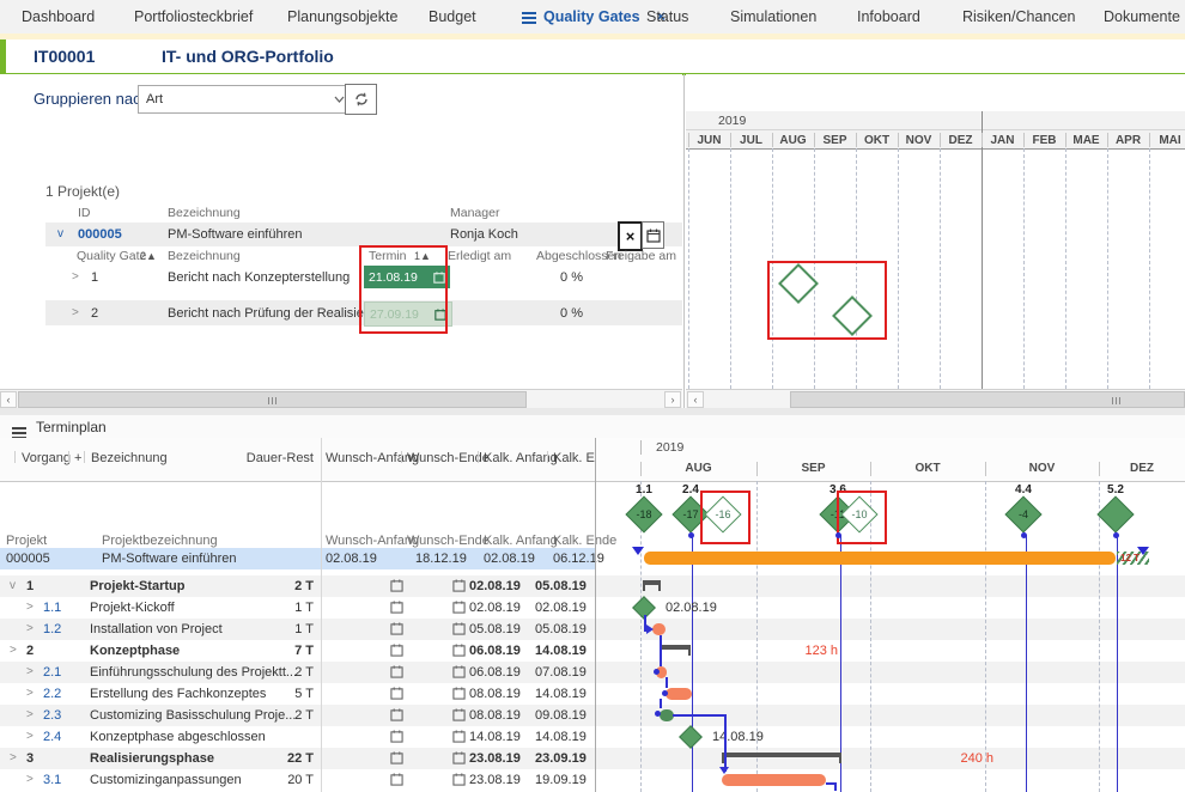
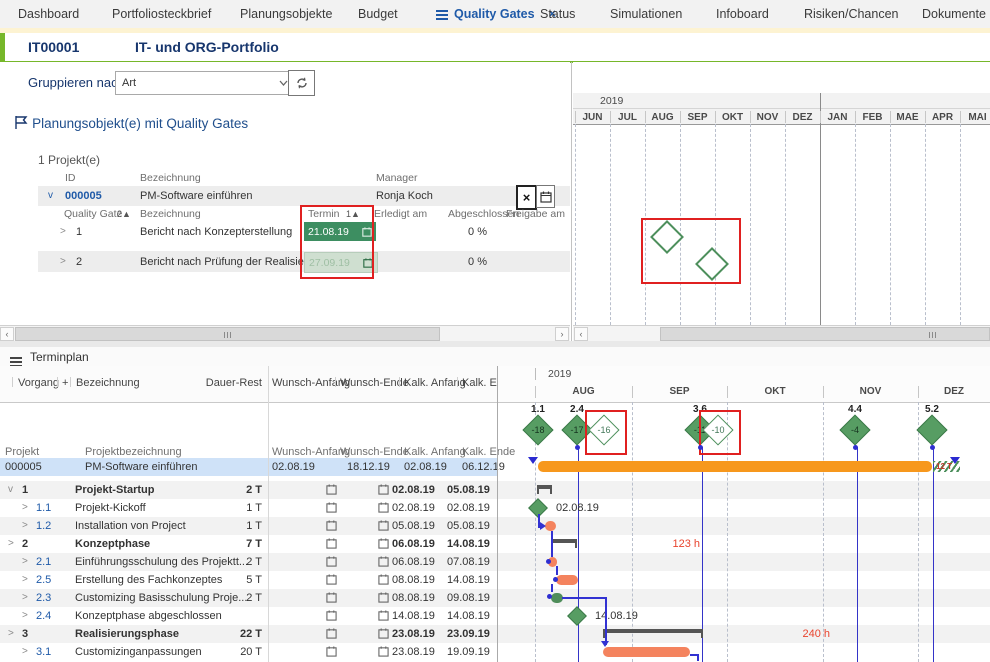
  Dashboard
  Portfoliosteckbrief
  Planungsobjekte
  Budget
  Quality Gates ×
  Status
  Simulationen
  Infoboard
  Risiken/Chancen
  Dokumente
  IT00001
  IT- und ORG-Portfolio
  Gruppieren na
  Art
+ Planungsobjekt(e) mit Quality Gates
  1 Projekt(e)
  ID
  Bezeichnung
  Manager
  v
  000005
  PM-Software einführen
  Ronja Koch
  ×
  Quality Gate
  2▲
  Bezeichnung
  Termin
  1▲
  Erledigt am
  Abgeschlossen
  Freigabe am
  >
  1
  Bericht nach Konzepterstellung
  21.08.19
  0 %
  >
  2
  Bericht nach Prüfung der Realisie
  27.09.19
  0 %
  2019
  JUN
  JUL
  AUG
  SEP
  OKT
  NOV
  DEZ
  JAN
  FEB
  MAE
  APR
  MAI
  ‹
  ›
  ‹
  Terminplan
  Vorgang
  +
  Bezeichnung
  Dauer-Rest
  Wunsch-Anfng
  Wunsch-Ene
  Kalk. Anfag
  Projekt
  Projektbezeichnung
  Wunsch-Anfang
  Wunsch-Ende
  Kalk. Anfang
  Kalk. Ende
  000005
  PM-Software einführen
  02.08.19
  18.12.19
  02.08.19
  06.12.19
  v
  1
  Projekt-Startup
  2 T
  02.08.19
  05.08.19
  >
  1.1
  Projekt-Kickoff
  1 T
  02.08.19
  02.08.19
  >
  1.2
  Installation von Project
  1 T
  05.08.19
  05.08.19
  >
  2
  Konzeptphase
  7 T
  06.08.19
  14.08.19
  >
  2.1
  Einführungsschulung des Projektt...
  2 T
  06.08.19
  07.08.19
  >
- 2.2
+ 2.5
  Erstellung des Fachkonzeptes
  5 T
  08.08.19
  14.08.19
  >
  2.3
  Customizing Basisschulung Proje...
  2 T
  08.08.19
  09.08.19
  >
  2.4
  Konzeptphase abgeschlossen
  14.08.19
  14.08.19
  >
  3
  Realisierungsphase
  22 T
  23.08.19
  23.09.19
  >
  3.1
  Customizinganpassungen
  20 T
  23.08.19
  19.09.19
  2019
  AUG
  SEP
  OKT
  NOV
  DEZ
  1.1
  2.4
  3.6
  4.4
  5.2
  12 T
  02.08.19
  1.08.19
  123 h
  240 h
